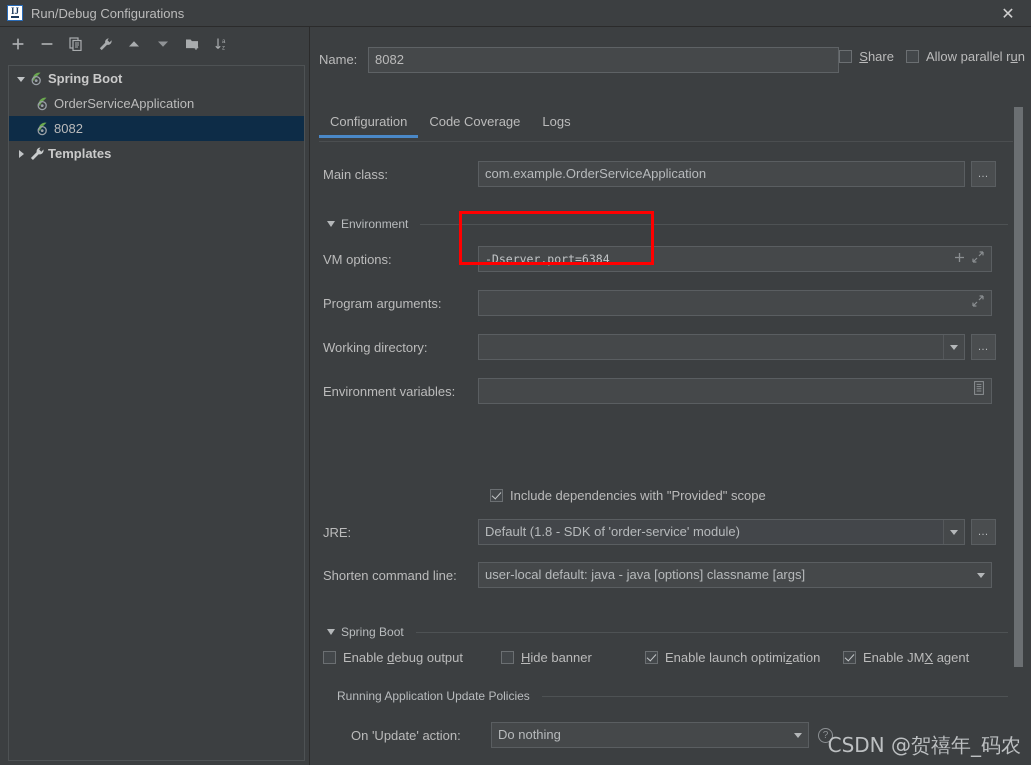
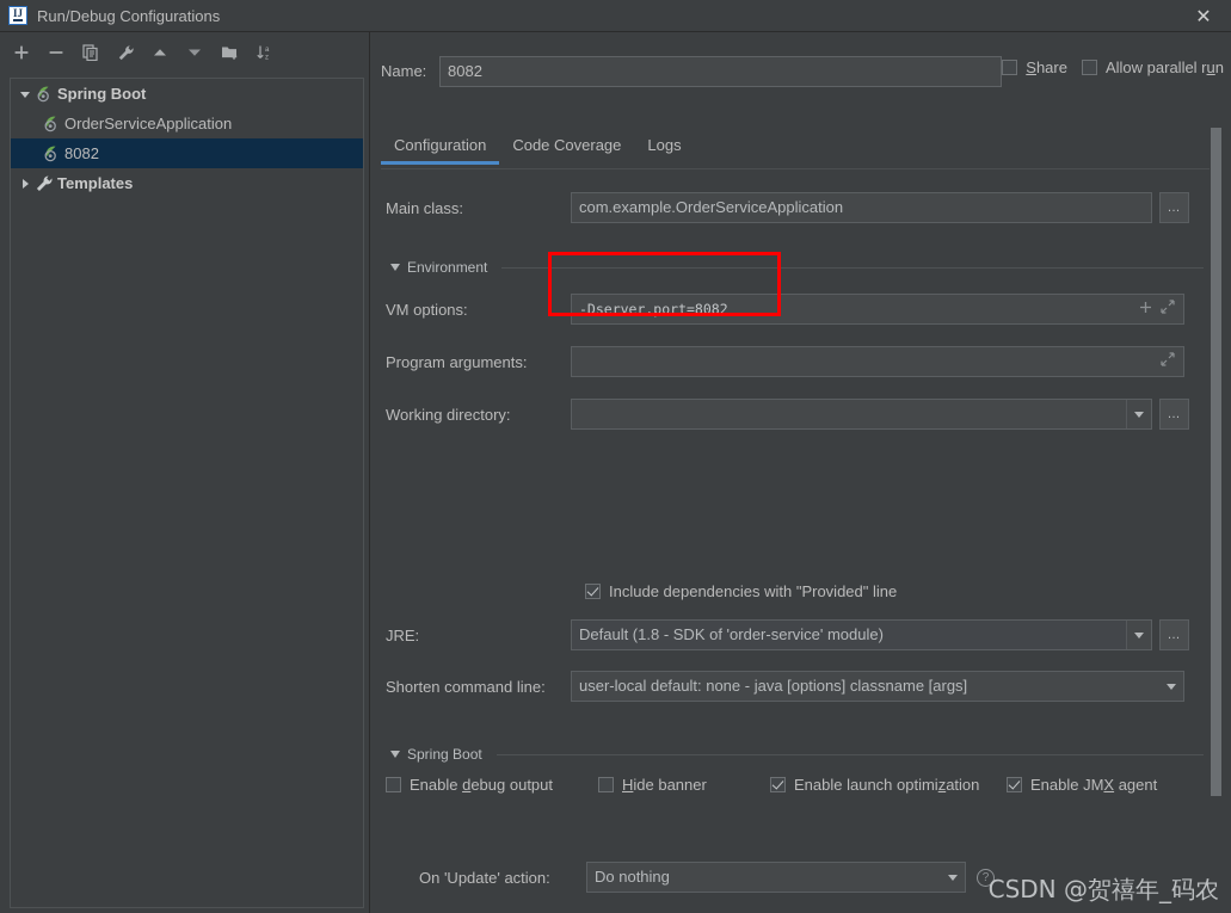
  Run/Debug Configurations
  ✕
  Spring Boot
  OrderServiceApplication
  8082
  Templates
  Name:
  8082
  Share
  Allow parallel run
  Configuration
  Code Coverage
  Logs
  Main class:
  com.example.OrderServiceApplication
  …
  Environment
  VM options:
- -Dserver.port=6384
+ -Dserver.port=8082
  Program arguments:
  Working directory:
  …
- Environment variables:
- Include dependencies with "Provided" scope
+ Include dependencies with "Provided" line
  JRE:
  Default (1.8 - SDK of 'order-service' module)
  …
  Shorten command line:
- user-local default: java - java [options] classname [args]
+ user-local default: none - java [options] classname [args]
  Spring Boot
  Enable debug output
  Hide banner
  Enable launch optimization
  Enable JMX agent
- Running Application Update Policies
  On 'Update' action:
  Do nothing
  ?
  CSDN @贺禧年_码农
